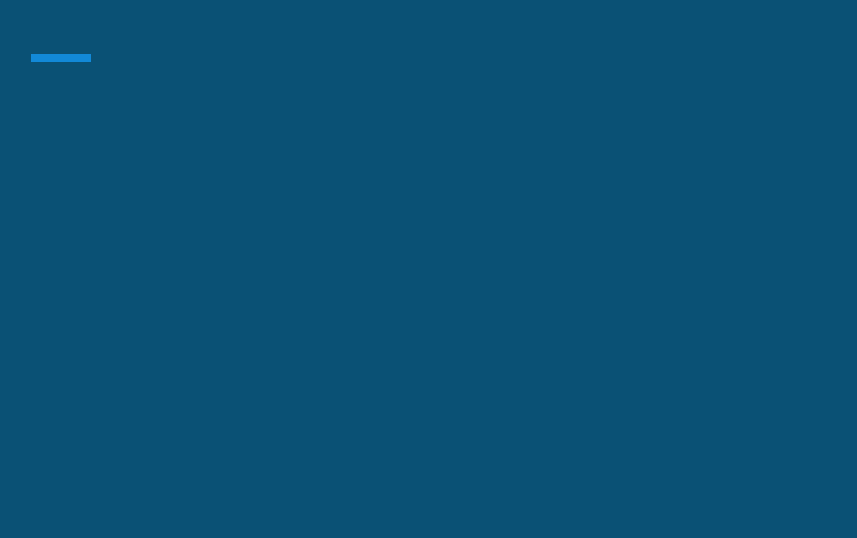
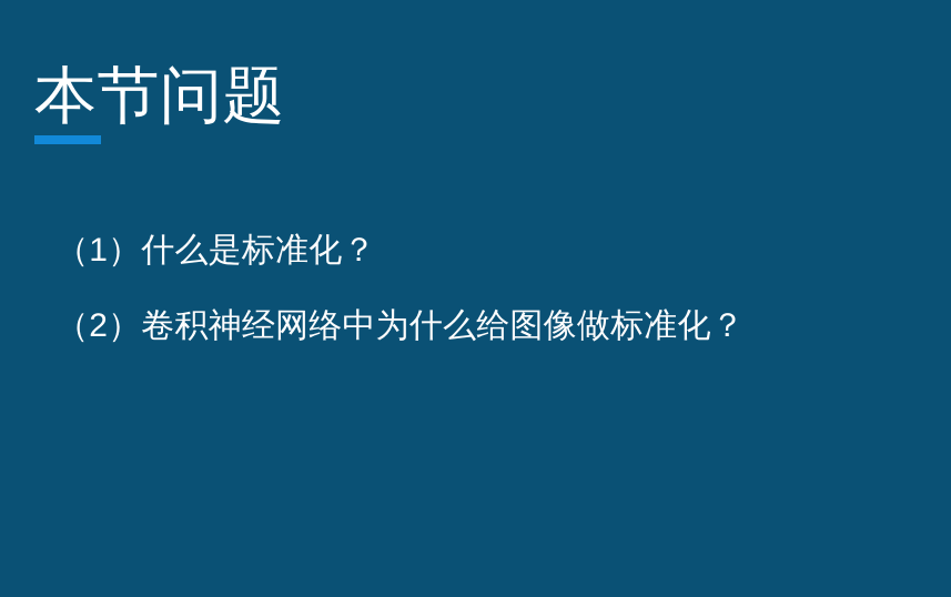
+ 本节问题
+ （1）什么是标准化？
+ （2）卷积神经网络中为什么给图像做标准化？
